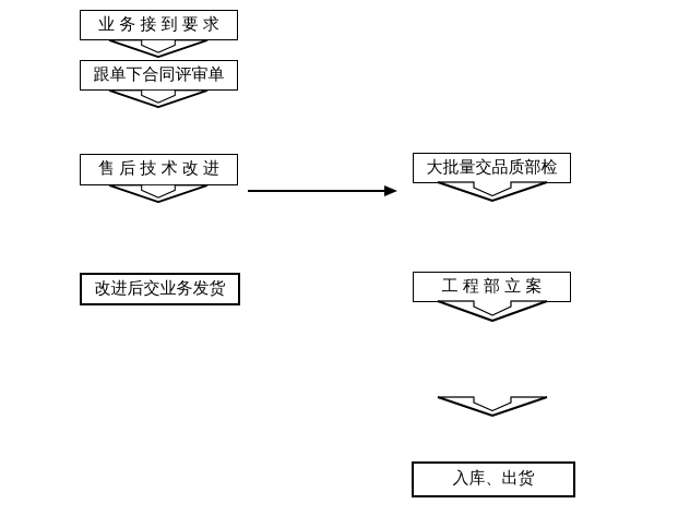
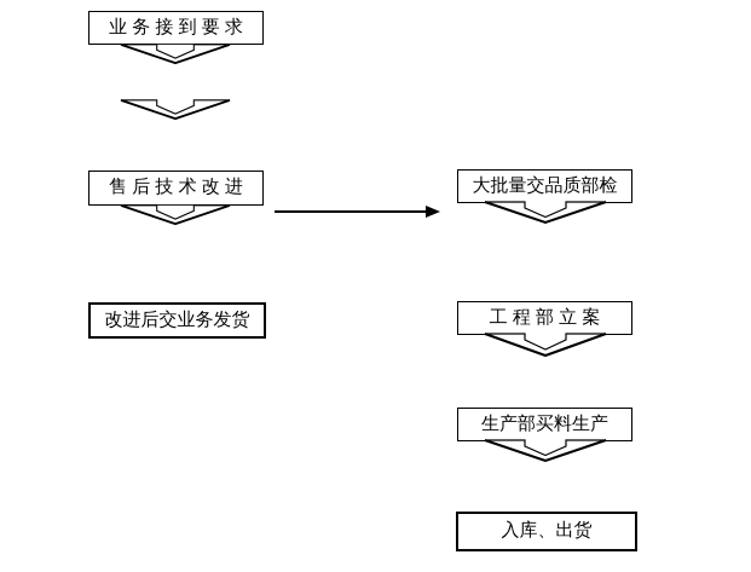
  业 务 接 到 要 求
- 跟单下合同评审单
  售 后 技 术 改 进
  改进后交业务发货
  大批量交品质部检
  工 程 部 立 案
+ 生产部买料生产
  入库、出货
